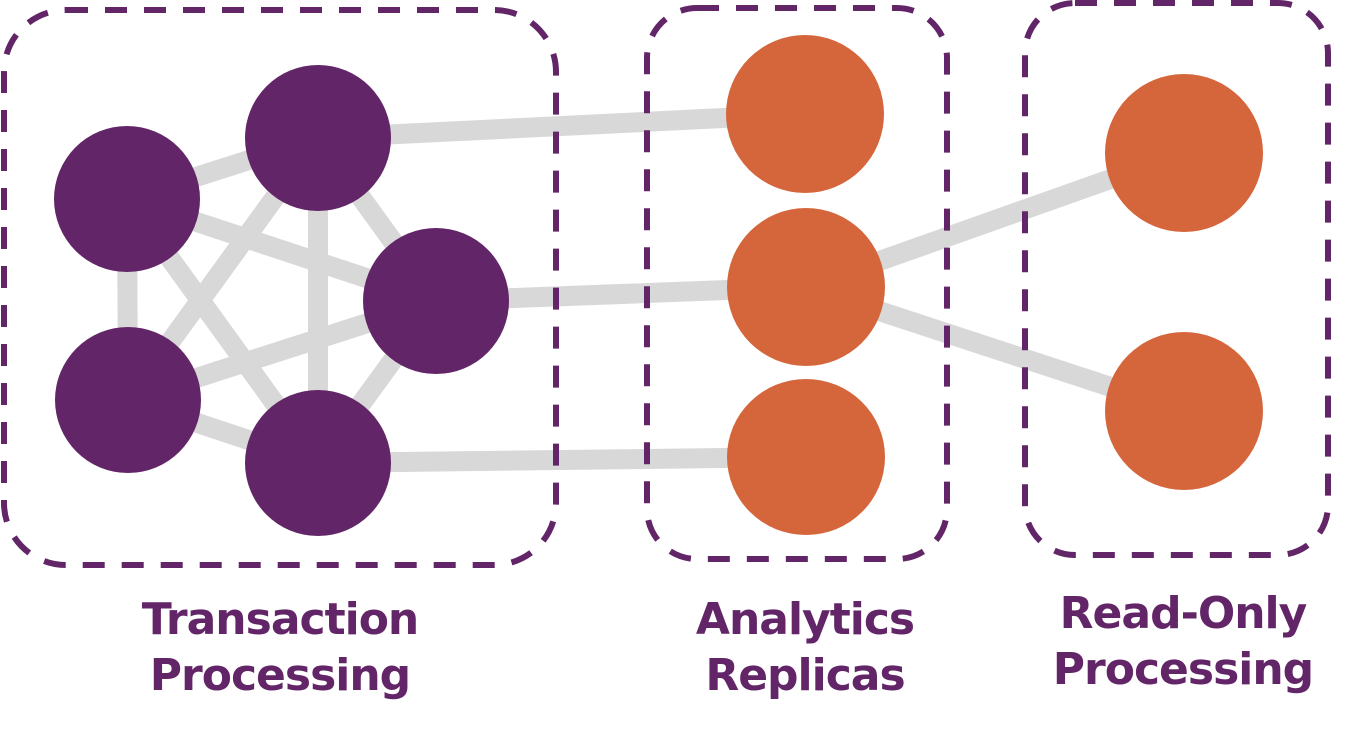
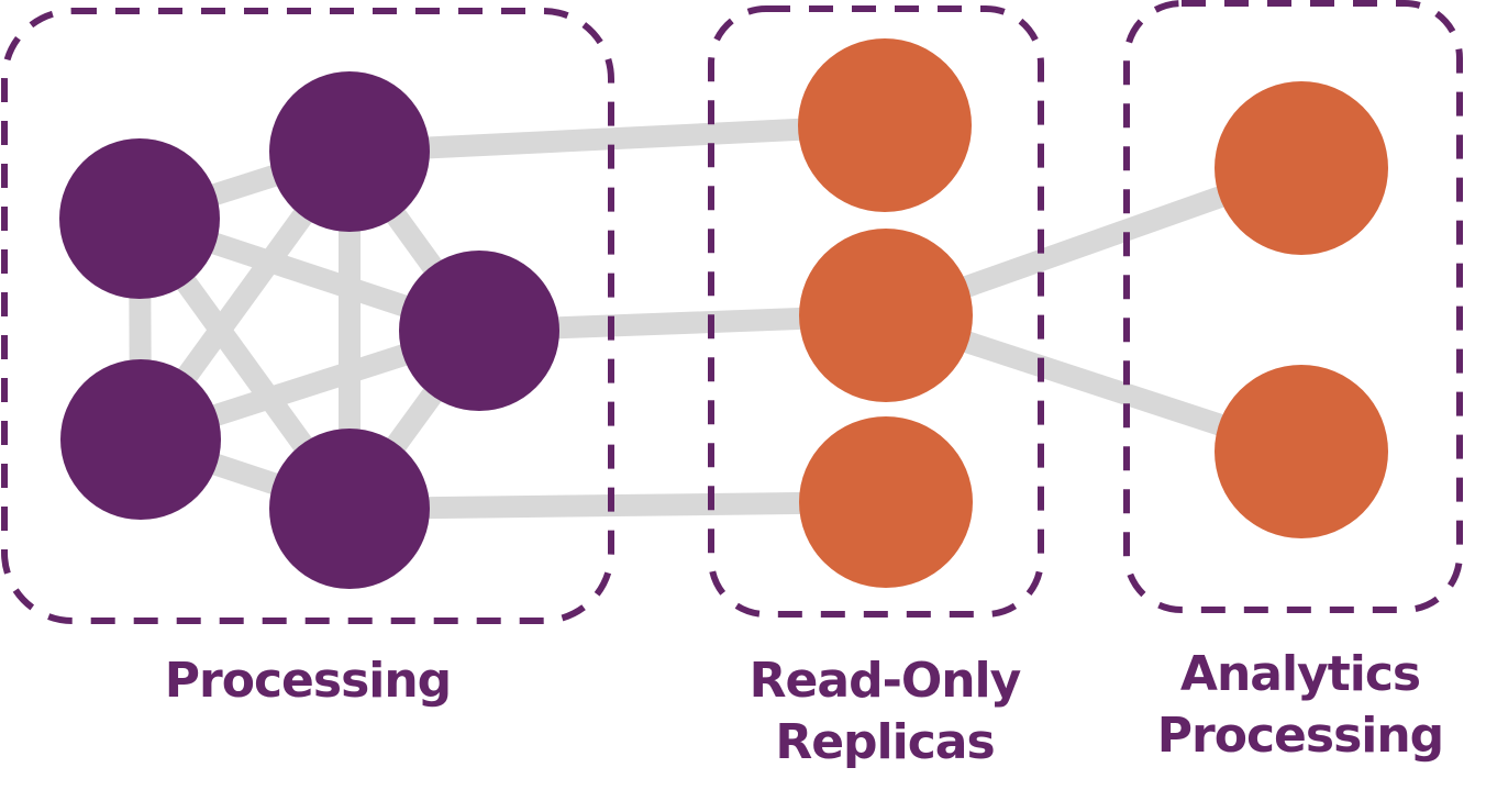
- Transaction
  Processing
- Analytics
+ Read-Only
  Replicas
- Read-Only
+ Analytics
  Processing
